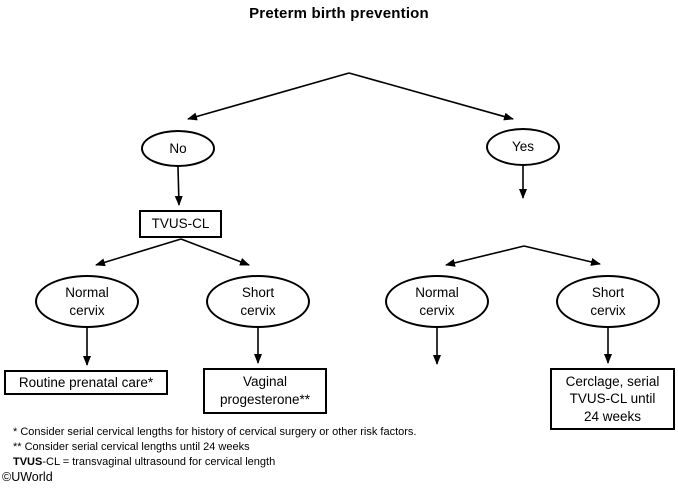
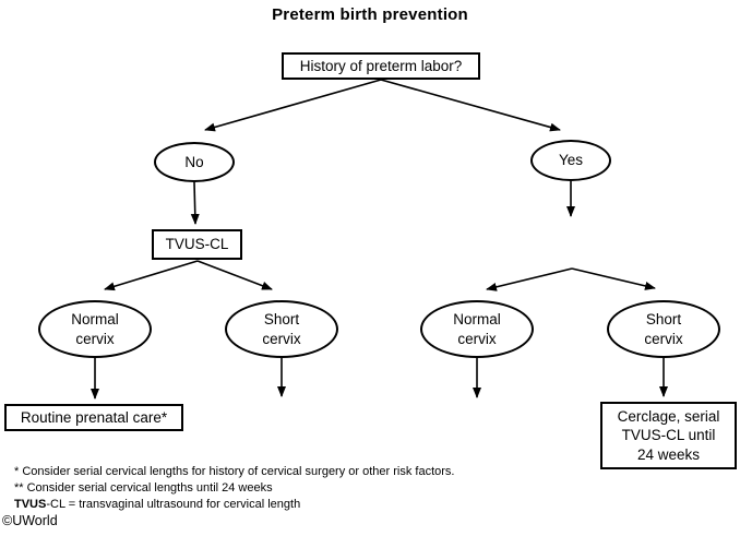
  Preterm birth prevention
+ History of preterm labor?
  No
  Yes
  TVUS-CL
  Normal
  cervix
  Short
  cervix
  Normal
  cervix
  Short
  cervix
  Routine prenatal care*
- Vaginal
- progesterone**
  Cerclage, serial
  TVUS-CL until
  24 weeks
  * Consider serial cervical lengths for history of cervical surgery or other risk factors.
  ** Consider serial cervical lengths until 24 weeks
  TVUS-CL = transvaginal ultrasound for cervical length
  ©UWorld
